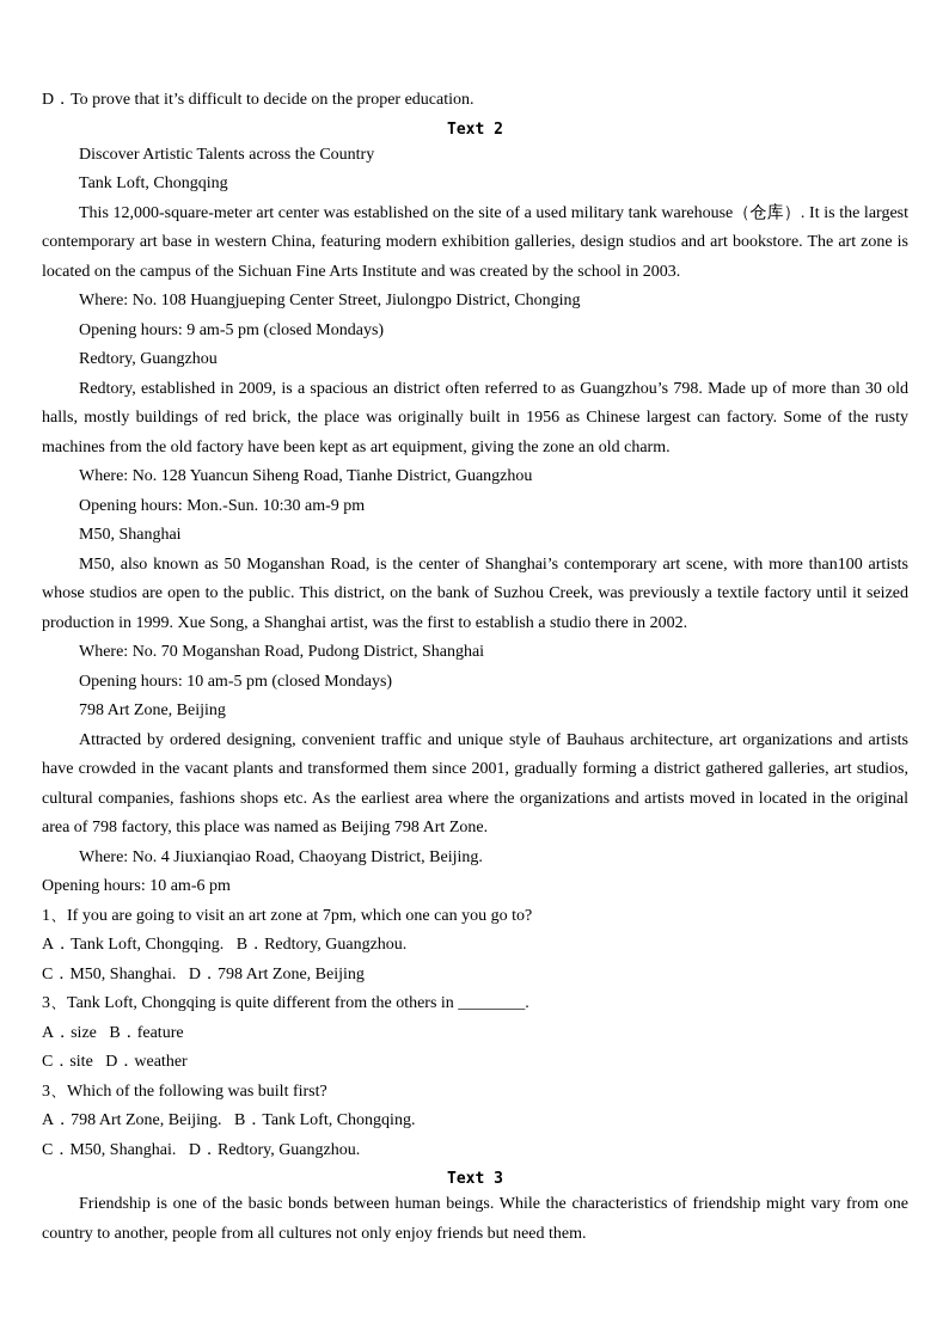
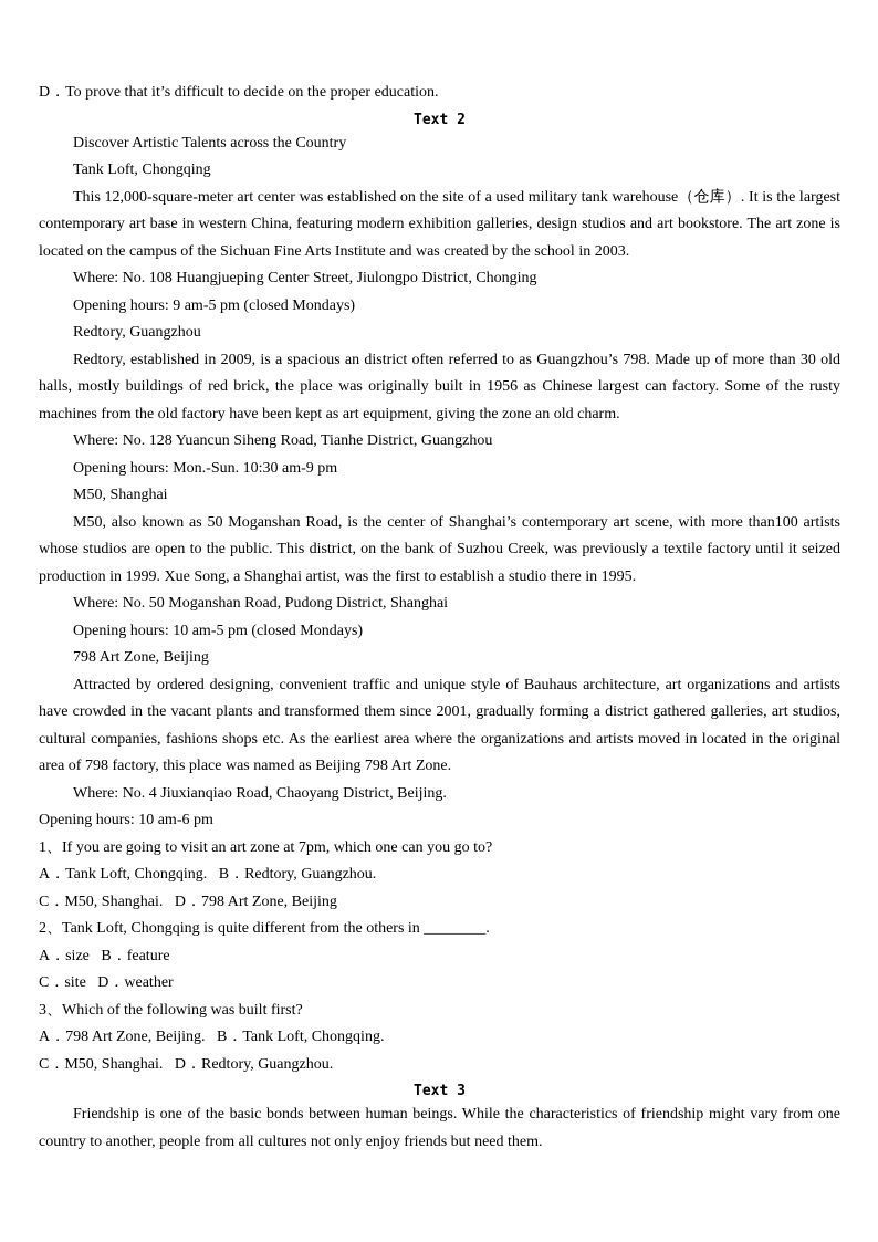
  D．To prove that it’s difficult to decide on the proper education.
  Text 2
  Discover Artistic Talents across the Country
  Tank Loft, Chongqing
  This 12,000-square-meter art center was established on the site of a used military tank warehouse（仓库）. It is the largest contemporary art base in western China, featuring modern exhibition galleries, design studios and art bookstore. The art zone is located on the campus of the Sichuan Fine Arts Institute and was created by the school in 2003.
  Where: No. 108 Huangjueping Center Street, Jiulongpo District, Chonging
  Opening hours: 9 am-5 pm (closed Mondays)
  Redtory, Guangzhou
  Redtory, established in 2009, is a spacious an district often referred to as Guangzhou’s 798. Made up of more than 30 old halls, mostly buildings of red brick, the place was originally built in 1956 as Chinese largest can factory. Some of the rusty machines from the old factory have been kept as art equipment, giving the zone an old charm.
  Where: No. 128 Yuancun Siheng Road, Tianhe District, Guangzhou
  Opening hours: Mon.-Sun. 10:30 am-9 pm
  M50, Shanghai
- M50, also known as 50 Moganshan Road, is the center of Shanghai’s contemporary art scene, with more than100 artists whose studios are open to the public. This district, on the bank of Suzhou Creek, was previously a textile factory until it seized production in 1999. Xue Song, a Shanghai artist, was the first to establish a studio there in 2002.
+ M50, also known as 50 Moganshan Road, is the center of Shanghai’s contemporary art scene, with more than100 artists whose studios are open to the public. This district, on the bank of Suzhou Creek, was previously a textile factory until it seized production in 1999. Xue Song, a Shanghai artist, was the first to establish a studio there in 1995.
- Where: No. 70 Moganshan Road, Pudong District, Shanghai
+ Where: No. 50 Moganshan Road, Pudong District, Shanghai
  Opening hours: 10 am-5 pm (closed Mondays)
  798 Art Zone, Beijing
  Attracted by ordered designing, convenient traffic and unique style of Bauhaus architecture, art organizations and artists have crowded in the vacant plants and transformed them since 2001, gradually forming a district gathered galleries, art studios, cultural companies, fashions shops etc. As the earliest area where the organizations and artists moved in located in the original area of 798 factory, this place was named as Beijing 798 Art Zone.
  Where: No. 4 Jiuxianqiao Road, Chaoyang District, Beijing.
  Opening hours: 10 am-6 pm
  1、If you are going to visit an art zone at 7pm, which one can you go to?
  A．Tank Loft, Chongqing. B．Redtory, Guangzhou.
  C．M50, Shanghai. D．798 Art Zone, Beijing
- 3、Tank Loft, Chongqing is quite different from the others in ________.
+ 2、Tank Loft, Chongqing is quite different from the others in ________.
  A．size B．feature
  C．site D．weather
  3、Which of the following was built first?
  A．798 Art Zone, Beijing. B．Tank Loft, Chongqing.
  C．M50, Shanghai. D．Redtory, Guangzhou.
  Text 3
  Friendship is one of the basic bonds between human beings. While the characteristics of friendship might vary from one country to another, people from all cultures not only enjoy friends but need them.
